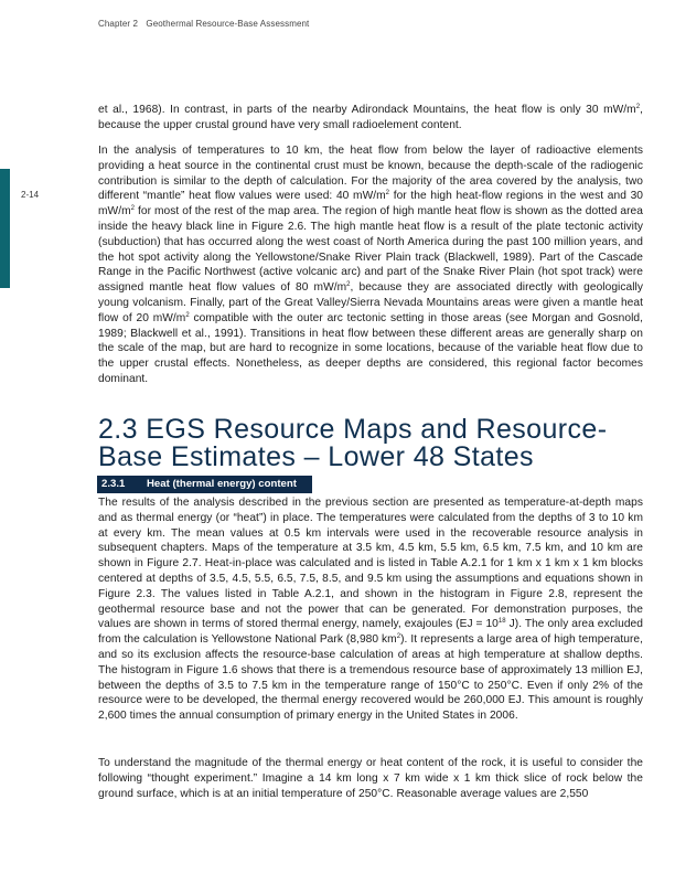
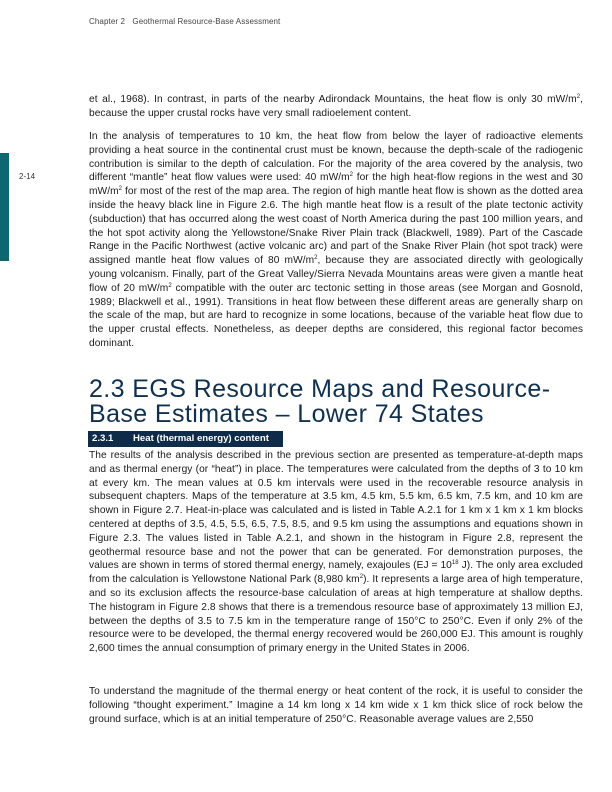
  Chapter 2 Geothermal Resource-Base Assessment
  2-14
- et al., 1968). In contrast, in parts of the nearby Adirondack Mountains, the heat flow is only 30 mW/m , because the upper crustal ground have very small radioelement content.
+ et al., 1968). In contrast, in parts of the nearby Adirondack Mountains, the heat flow is only 30 mW/m , because the upper crustal rocks have very small radioelement content.
  In the analysis of temperatures to 10 km, the heat flow from below the layer of radioactive elements providing a heat source in the continental crust must be known, because the depth-scale of the radiogenic contribution is similar to the depth of calculation. For the majority of the area covered by the analysis, two different “mantle” heat flow values were used: 40 mW/m for the high heat-flow regions in the west and 30 mW/m for most of the rest of the map area. The region of high mantle heat flow is shown as the dotted area inside the heavy black line in Figure 2.6. The high mantle heat flow is a result of the plate tectonic activity (subduction) that has occurred along the west coast of North America during the past 100 million years, and the hot spot activity along the Yellowstone/Snake River Plain track (Blackwell, 1989). Part of the Cascade Range in the Pacific Northwest (active volcanic arc) and part of the Snake River Plain (hot spot track) were assigned mantle heat flow values of 80 mW/m , because they are associated directly with geologically young volcanism. Finally, part of the Great Valley/Sierra Nevada Mountains areas were given a mantle heat flow of 20 mW/m compatible with the outer arc tectonic setting in those areas (see Morgan and Gosnold, 1989; Blackwell et al., 1991). Transitions in heat flow between these different areas are generally sharp on the scale of the map, but are hard to recognize in some locations, because of the variable heat flow due to the upper crustal effects. Nonetheless, as deeper depths are considered, this regional factor becomes dominant.
- 2.3 EGS Resource Maps and Resource-Base Estimates – Lower 48 States
+ 2.3 EGS Resource Maps and Resource-Base Estimates – Lower 74 States
  2.3.1 Heat (thermal energy) content
- The results of the analysis described in the previous section are presented as temperature-at-depth maps and as thermal energy (or “heat”) in place. The temperatures were calculated from the depths of 3 to 10 km at every km. The mean values at 0.5 km intervals were used in the recoverable resource analysis in subsequent chapters. Maps of the temperature at 3.5 km, 4.5 km, 5.5 km, 6.5 km, 7.5 km, and 10 km are shown in Figure 2.7. Heat-in-place was calculated and is listed in Table A.2.1 for 1 km x 1 km x 1 km blocks centered at depths of 3.5, 4.5, 5.5, 6.5, 7.5, 8.5, and 9.5 km using the assumptions and equations shown in Figure 2.3. The values listed in Table A.2.1, and shown in the histogram in Figure 2.8, represent the geothermal resource base and not the power that can be generated. For demonstration purposes, the values are shown in terms of stored thermal energy, namely, exajoules (EJ = 10 J). The only area excluded from the calculation is Yellowstone National Park (8,980 km ). It represents a large area of high temperature, and so its exclusion affects the resource-base calculation of areas at high temperature at shallow depths. The histogram in Figure 1.6 shows that there is a tremendous resource base of approximately 13 million EJ, between the depths of 3.5 to 7.5 km in the temperature range of 150°C to 250°C. Even if only 2% of the resource were to be developed, the thermal energy recovered would be 260,000 EJ. This amount is roughly 2,600 times the annual consumption of primary energy in the United States in 2006.
+ The results of the analysis described in the previous section are presented as temperature-at-depth maps and as thermal energy (or “heat”) in place. The temperatures were calculated from the depths of 3 to 10 km at every km. The mean values at 0.5 km intervals were used in the recoverable resource analysis in subsequent chapters. Maps of the temperature at 3.5 km, 4.5 km, 5.5 km, 6.5 km, 7.5 km, and 10 km are shown in Figure 2.7. Heat-in-place was calculated and is listed in Table A.2.1 for 1 km x 1 km x 1 km blocks centered at depths of 3.5, 4.5, 5.5, 6.5, 7.5, 8.5, and 9.5 km using the assumptions and equations shown in Figure 2.3. The values listed in Table A.2.1, and shown in the histogram in Figure 2.8, represent the geothermal resource base and not the power that can be generated. For demonstration purposes, the values are shown in terms of stored thermal energy, namely, exajoules (EJ = 10 J). The only area excluded from the calculation is Yellowstone National Park (8,980 km ). It represents a large area of high temperature, and so its exclusion affects the resource-base calculation of areas at high temperature at shallow depths. The histogram in Figure 2.8 shows that there is a tremendous resource base of approximately 13 million EJ, between the depths of 3.5 to 7.5 km in the temperature range of 150°C to 250°C. Even if only 2% of the resource were to be developed, the thermal energy recovered would be 260,000 EJ. This amount is roughly 2,600 times the annual consumption of primary energy in the United States in 2006.
- To understand the magnitude of the thermal energy or heat content of the rock, it is useful to consider the following “thought experiment.” Imagine a 14 km long x 7 km wide x 1 km thick slice of rock below the ground surface, which is at an initial temperature of 250°C. Reasonable average values are 2,550
+ To understand the magnitude of the thermal energy or heat content of the rock, it is useful to consider the following “thought experiment.” Imagine a 14 km long x 14 km wide x 1 km thick slice of rock below the ground surface, which is at an initial temperature of 250°C. Reasonable average values are 2,550
